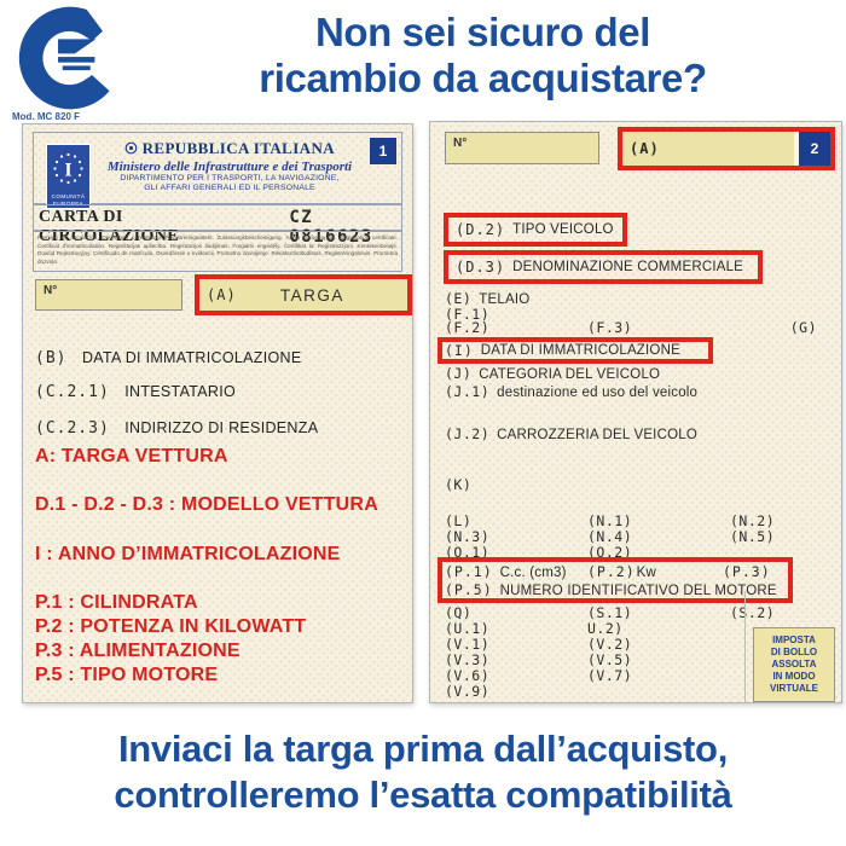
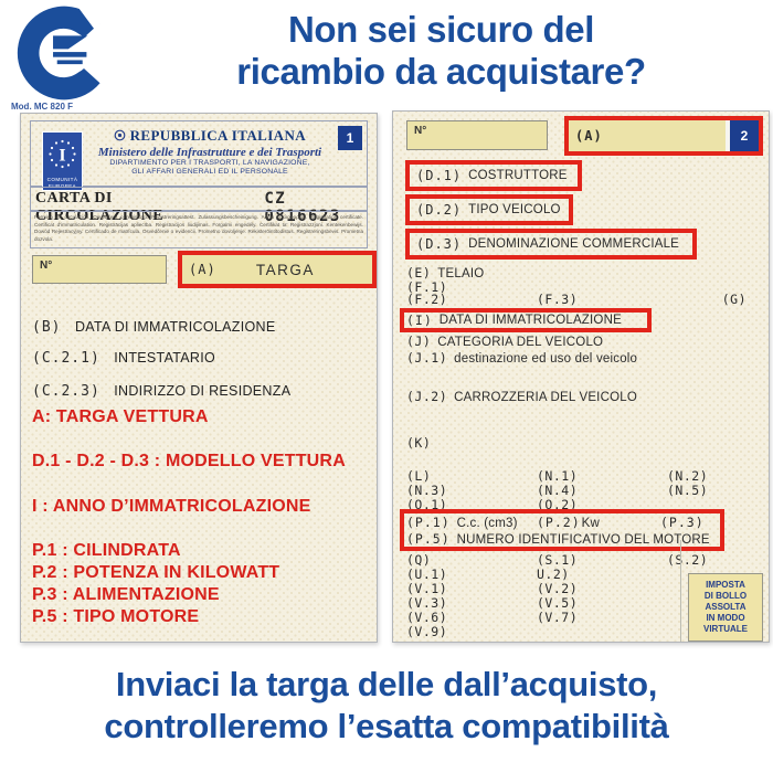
  Non sei sicuro del
  ricambio da acquistare?
  Mod. MC 820 F
  I
  REPUBBLICA ITALIANA
  Ministero delle Infrastrutture e dei Trasporti
  1
  CARTA DI CIRCOLAZIONE
  CZ 0816623
  N°
  (A)
  TARGA
  (B) DATA DI IMMATRICOLAZIONE
  (C.2.1) INTESTATARIO
  (C.2.3) INDIRIZZO DI RESIDENZA
  A: TARGA VETTURA
  D.1 - D.2 - D.3 : MODELLO VETTURA
  I : ANNO D’IMMATRICOLAZIONE
  P.1 : CILINDRATA
  P.2 : POTENZA IN KILOWATT
  P.3 : ALIMENTAZIONE
  P.5 : TIPO MOTORE
  N°
  (A)
  2
+ (D.1)
+ COSTRUTTORE
  (D.2)
  TIPO VEICOLO
  (D.3)
  DENOMINAZIONE COMMERCIALE
  (E) TELAIO
  (F.1)
  (F.2)
  (F.3)
  (G)
  (I)
  DATA DI IMMATRICOLAZIONE
  (J) CATEGORIA DEL VEICOLO
  (J.1) destinazione ed uso del veicolo
  (J.2) CARROZZERIA DEL VEICOLO
  (K)
  (L)
  (N.1)
  (N.2)
  (N.3)
  (N.4)
  (N.5)
  (O.1)
  (O.2)
  (P.1) C.c. (cm3)
  (P.2)Kw
  (P.3)
  (P.5) NUMERO IDENTIFICATIVO DEL MOTORE
  (Q)
  (S.1)
  (.2)
  (U.1)
  U.2)
  (V.1)
  (V.2)
  (V.3)
  (V.5)
  (V.6)
  (V.7)
  (V.9)
  IMPOSTA
  DI BOLLO
  ASSOLTA
  IN MODO
  VIRTUALE
- Inviaci la targa prima dall’acquisto,
+ Inviaci la targa delle dall’acquisto,
  controlleremo l’esatta compatibilità
